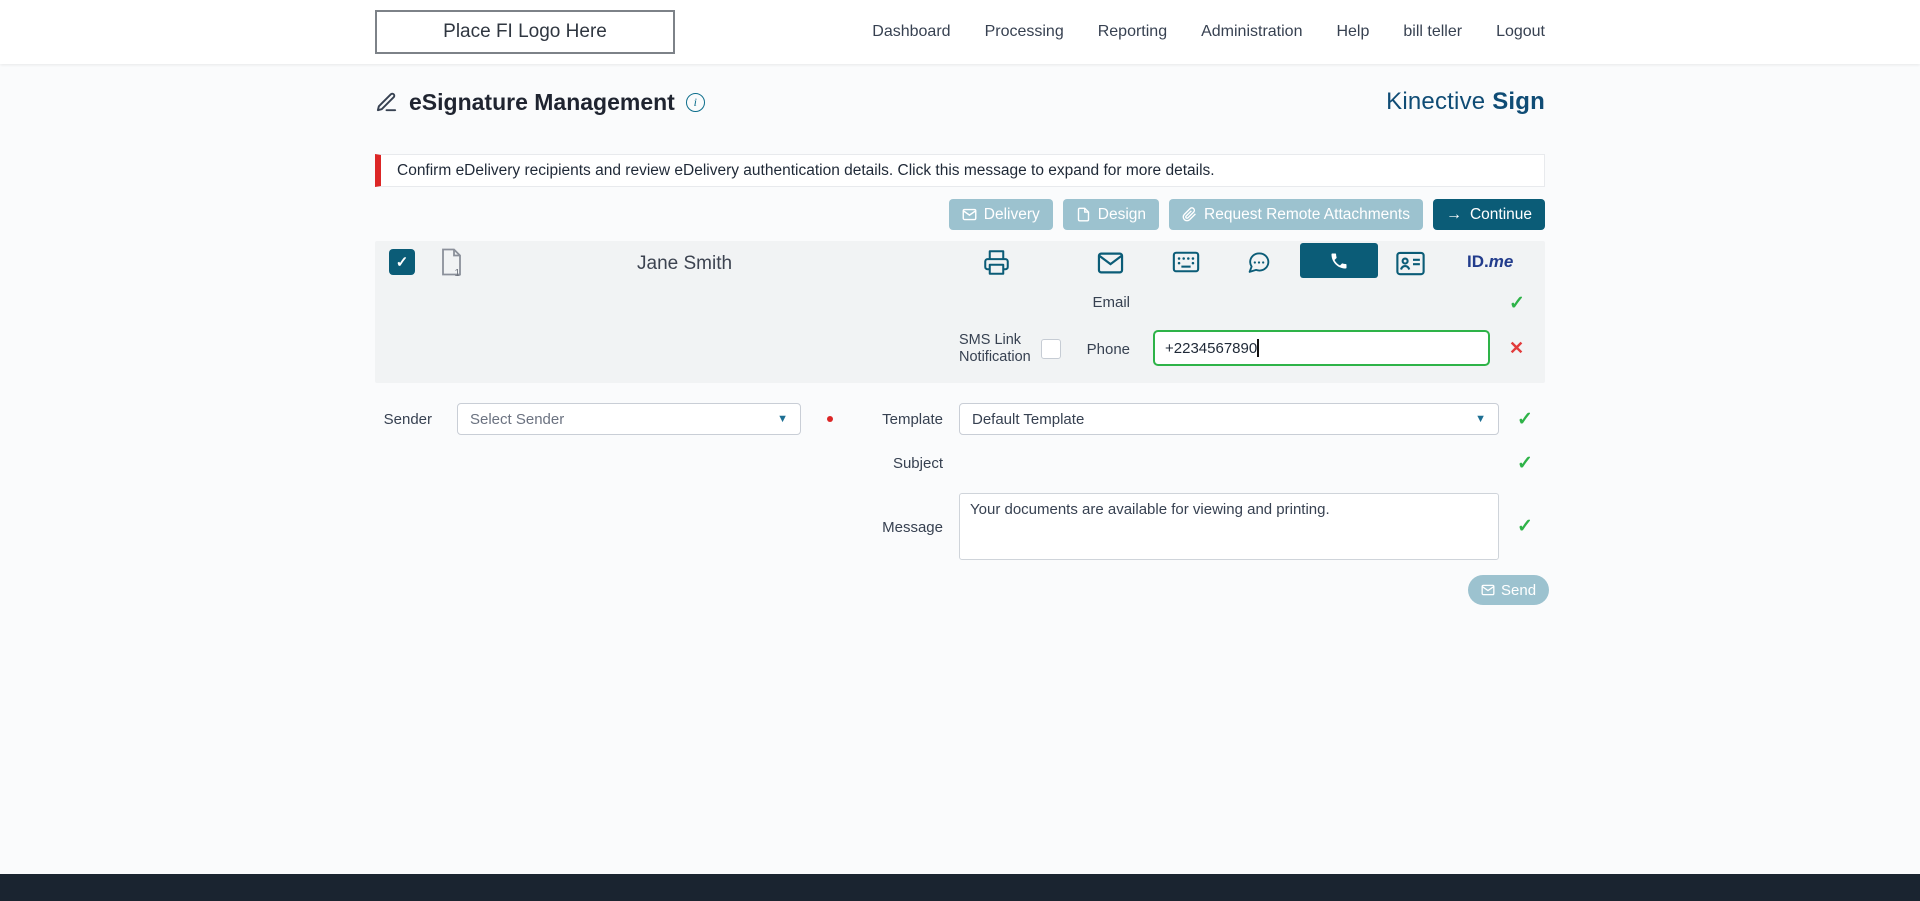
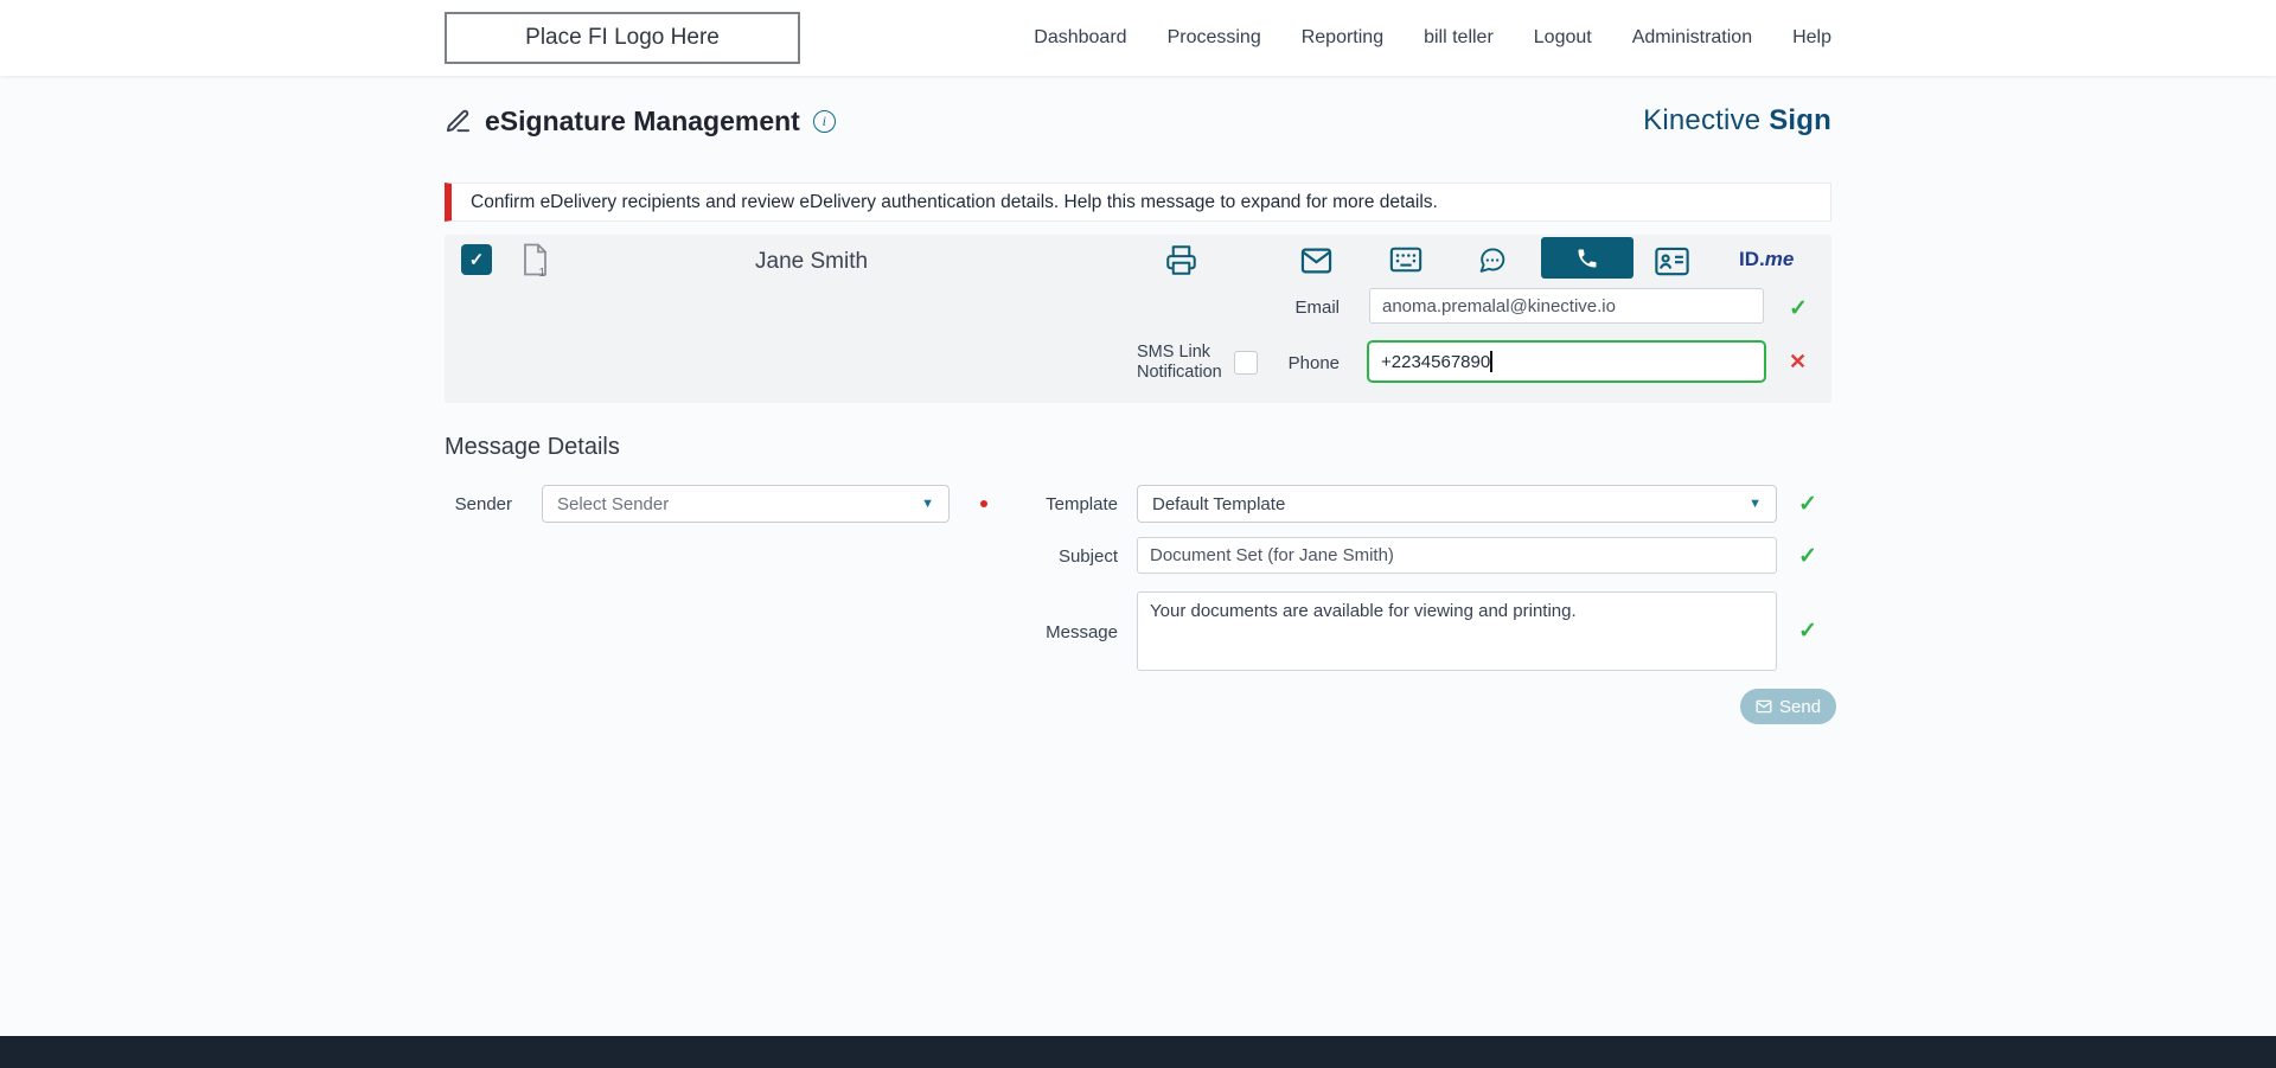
  Place FI Logo Here
  Dashboard
  Processing
  Reporting
- Administration
+ bill teller
- Help
+ Logout
- bill teller
+ Administration
- Logout
+ Help
  eSignature Management
  i
  Kinective Sign
- Confirm eDelivery recipients and review eDelivery authentication details. Click this message to expand for more details.
+ Confirm eDelivery recipients and review eDelivery authentication details. Help this message to expand for more details.
- Delivery
- Design
- Request Remote Attachments
- →
- Continue
  ✓
  1
  Jane Smith
  ID.me
  Email
+ anoma.premalal@kinective.io
  ✓
  SMS Link Notification
  Phone
  +2234567890
  ✕
+ Message Details
  Sender
  Select Sender
  ▼
  Template
  Default Template
  ▼
  ✓
  Subject
+ Document Set (for Jane Smith)
  ✓
  Message
  Your documents are available for viewing and printing.
  ✓
  Send
